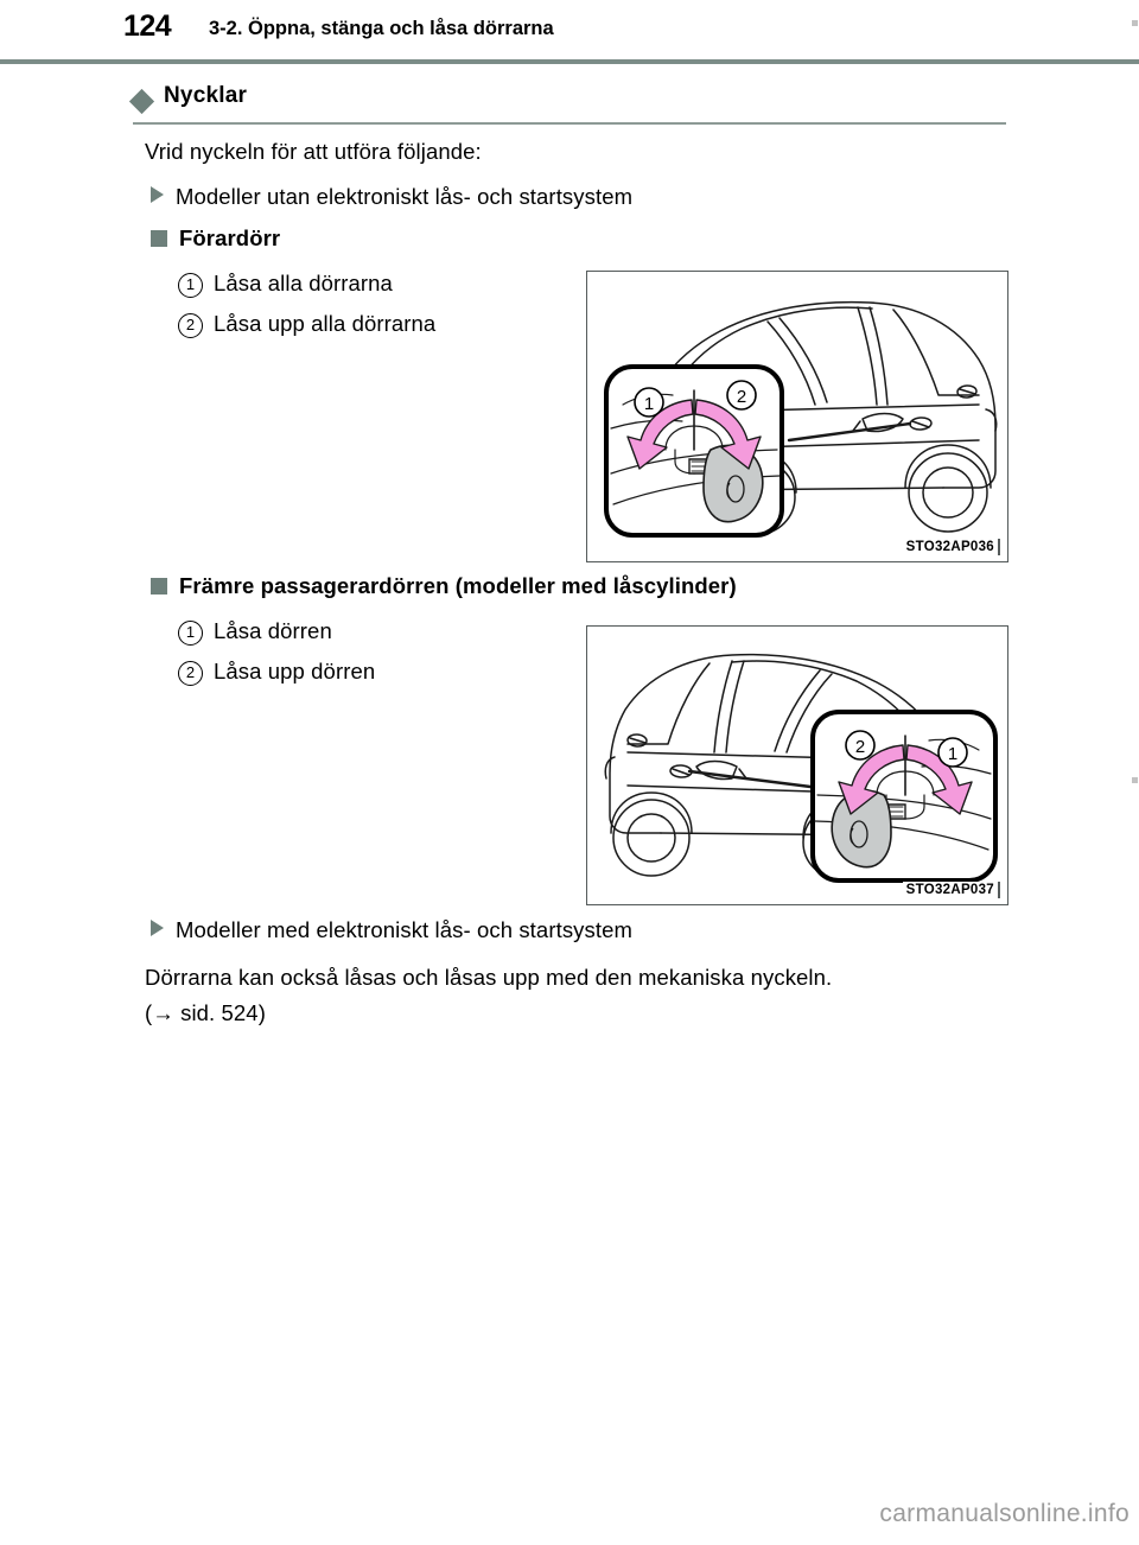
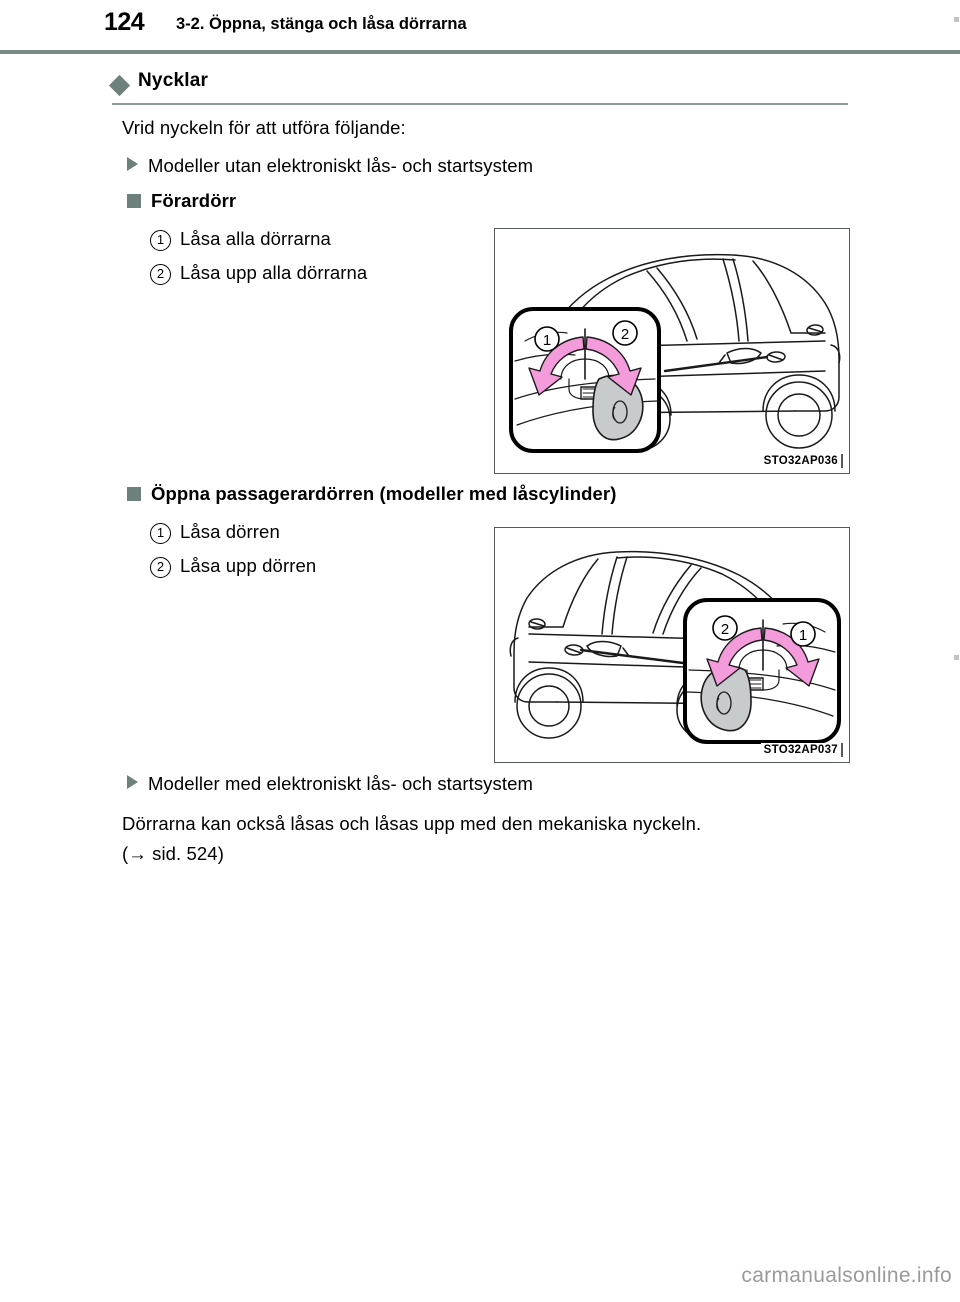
  124
  3-2. Öppna, stänga och låsa dörrarna
  Nycklar
  Vrid nyckeln för att utföra följande:
  Modeller utan elektroniskt lås- och startsystem
  Förardörr
  1 Låsa alla dörrarna
  2 Låsa upp alla dörrarna
  1
  2
  STO32AP036
- Främre passagerardörren (modeller med låscylinder)
+ Öppna passagerardörren (modeller med låscylinder)
  1 Låsa dörren
  2 Låsa upp dörren
  2
  1
  STO32AP037
  Modeller med elektroniskt lås- och startsystem
  Dörrarna kan också låsas och låsas upp med den mekaniska nyckeln.
  (→ sid. 524)
  carmanualsonline.info
